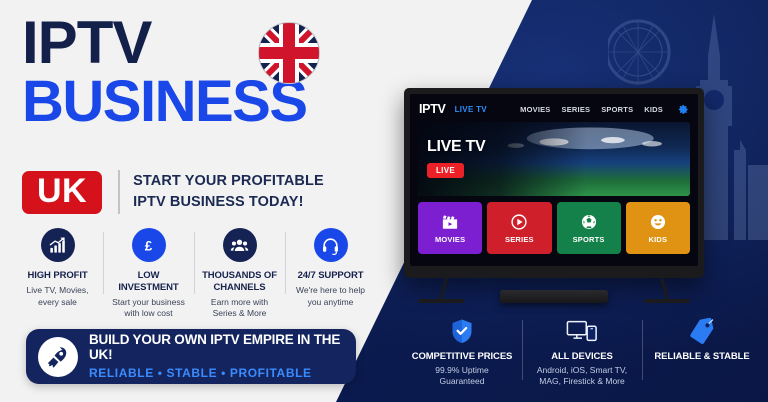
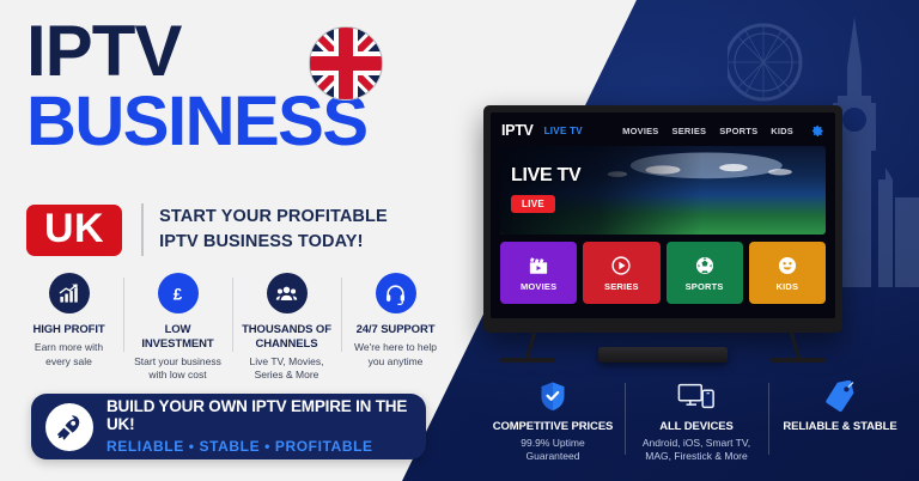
  IPTV
  BUSINESS
  UK
  START YOUR PROFITABLE
  IPTV BUSINESS TODAY!
  HIGH PROFIT
- Live TV, Movies,
+ Earn more with
  every sale
  £
  LOW INVESTMENT
  Start your business
  with low cost
  THOUSANDS OF
  CHANNELS
- Earn more with
+ Live TV, Movies,
  Series & More
  24/7 SUPPORT
  We're here to help
  you anytime
  BUILD YOUR OWN IPTV EMPIRE IN THE UK!
  RELIABLE • STABLE • PROFITABLE
  IPTV
  LIVE TV
  MOVIES
  SERIES
  SPORTS
  KIDS
  LIVE TV
  LIVE
  MOVIES
  SERIES
  SPORTS
  KIDS
  COMPETITIVE PRICES
  99.9% Uptime
  Guaranteed
  ALL DEVICES
  Android, iOS, Smart TV,
  MAG, Firestick & More
  RELIABLE & STABLE
